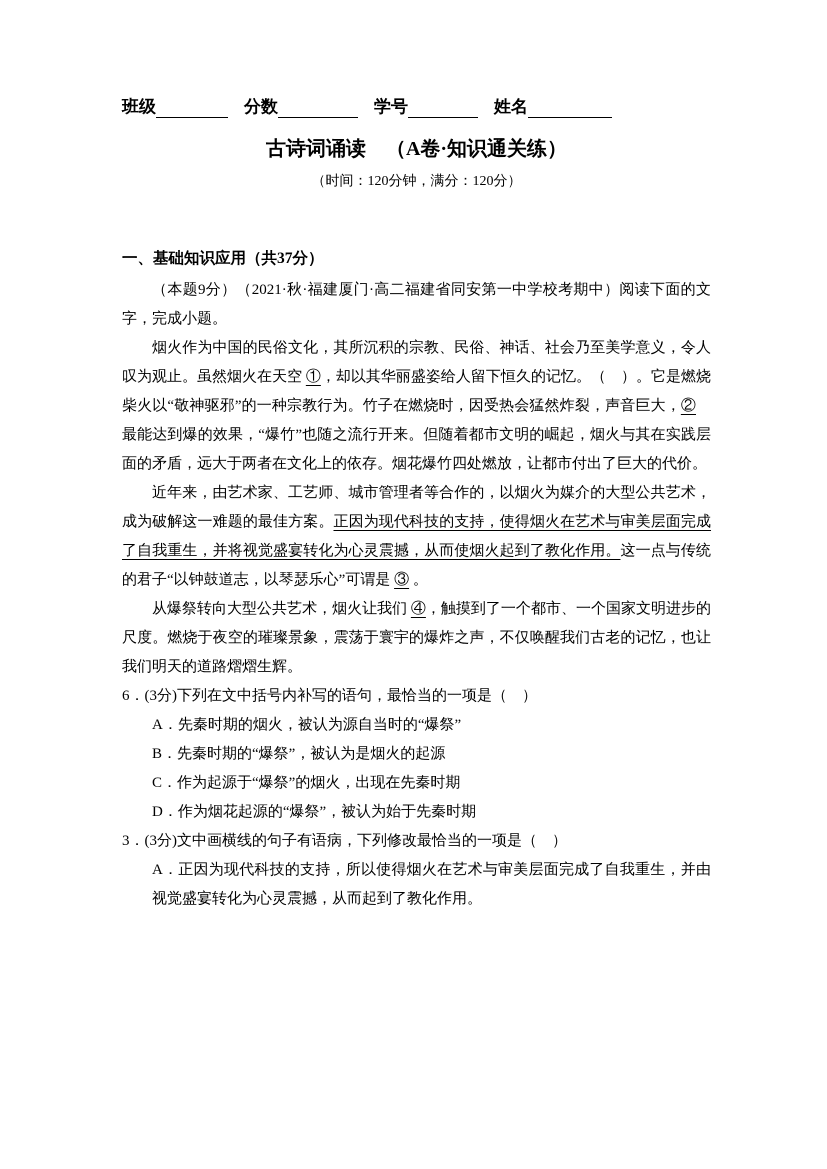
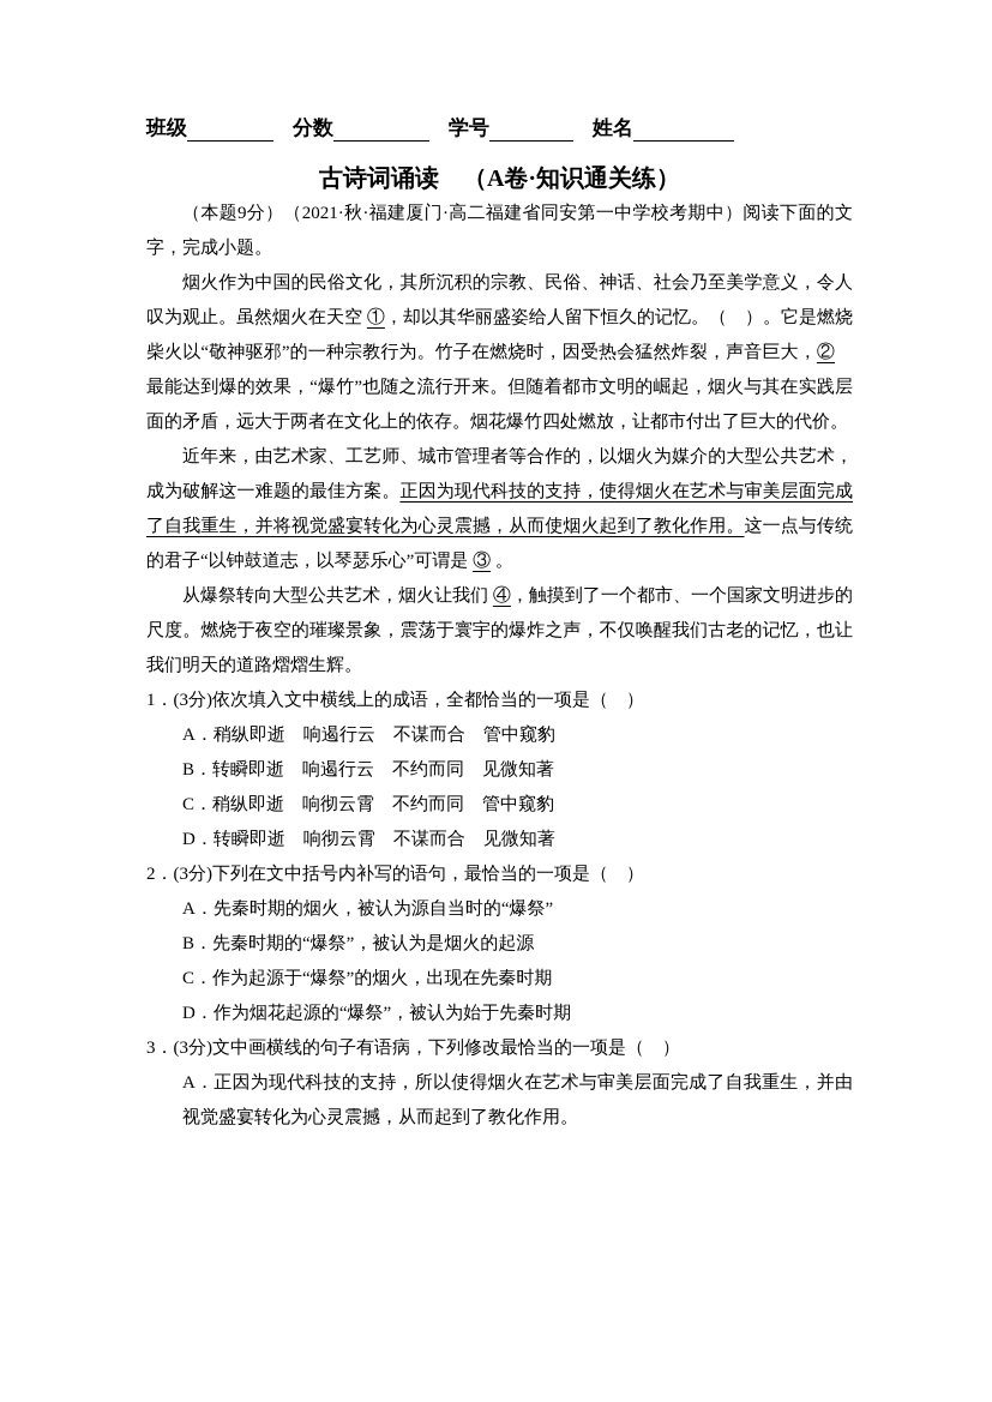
  班级
  分数
  学号
  姓名
  古诗词诵读 （A卷·知识通关练）
- （时间：120分钟，满分：120分）
- 一、基础知识应用（共37分）
  （本题9分）（2021·秋·福建厦门·高二福建省同安第一中学校考期中）阅读下面的文字，完成小题。
  烟火作为中国的民俗文化，其所沉积的宗教、民俗、神话、社会乃至美学意义，令人叹为观止。虽然烟火在天空 ①，却以其华丽盛姿给人留下恒久的记忆。（ ）。它是燃烧柴火以“敬神驱邪”的一种宗教行为。竹子在燃烧时，因受热会猛然炸裂，声音巨大，② 最能达到爆的效果，“爆竹”也随之流行开来。但随着都市文明的崛起，烟火与其在实践层面的矛盾，远大于两者在文化上的依存。烟花爆竹四处燃放，让都市付出了巨大的代价。
  近年来，由艺术家、工艺师、城市管理者等合作的，以烟火为媒介的大型公共艺术，成为破解这一难题的最佳方案。正因为现代科技的支持，使得烟火在艺术与审美层面完成了自我重生，并将视觉盛宴转化为心灵震撼，从而使烟火起到了教化作用。这一点与传统的君子“以钟鼓道志，以琴瑟乐心”可谓是 ③ 。
  从爆祭转向大型公共艺术，烟火让我们 ④，触摸到了一个都市、一个国家文明进步的尺度。燃烧于夜空的璀璨景象，震荡于寰宇的爆炸之声，不仅唤醒我们古老的记忆，也让我们明天的道路熠熠生辉。
+ 1．(3分)依次填入文中横线上的成语，全都恰当的一项是（ ）
+ A．稍纵即逝 响遏行云 不谋而合 管中窥豹
+ B．转瞬即逝 响遏行云 不约而同 见微知著
+ C．稍纵即逝 响彻云霄 不约而同 管中窥豹
+ D．转瞬即逝 响彻云霄 不谋而合 见微知著
- 6．(3分)下列在文中括号内补写的语句，最恰当的一项是（ ）
+ 2．(3分)下列在文中括号内补写的语句，最恰当的一项是（ ）
  A．先秦时期的烟火，被认为源自当时的“爆祭”
  B．先秦时期的“爆祭”，被认为是烟火的起源
  C．作为起源于“爆祭”的烟火，出现在先秦时期
  D．作为烟花起源的“爆祭”，被认为始于先秦时期
  3．(3分)文中画横线的句子有语病，下列修改最恰当的一项是（ ）
  A．正因为现代科技的支持，所以使得烟火在艺术与审美层面完成了自我重生，并由视觉盛宴转化为心灵震撼，从而起到了教化作用。
